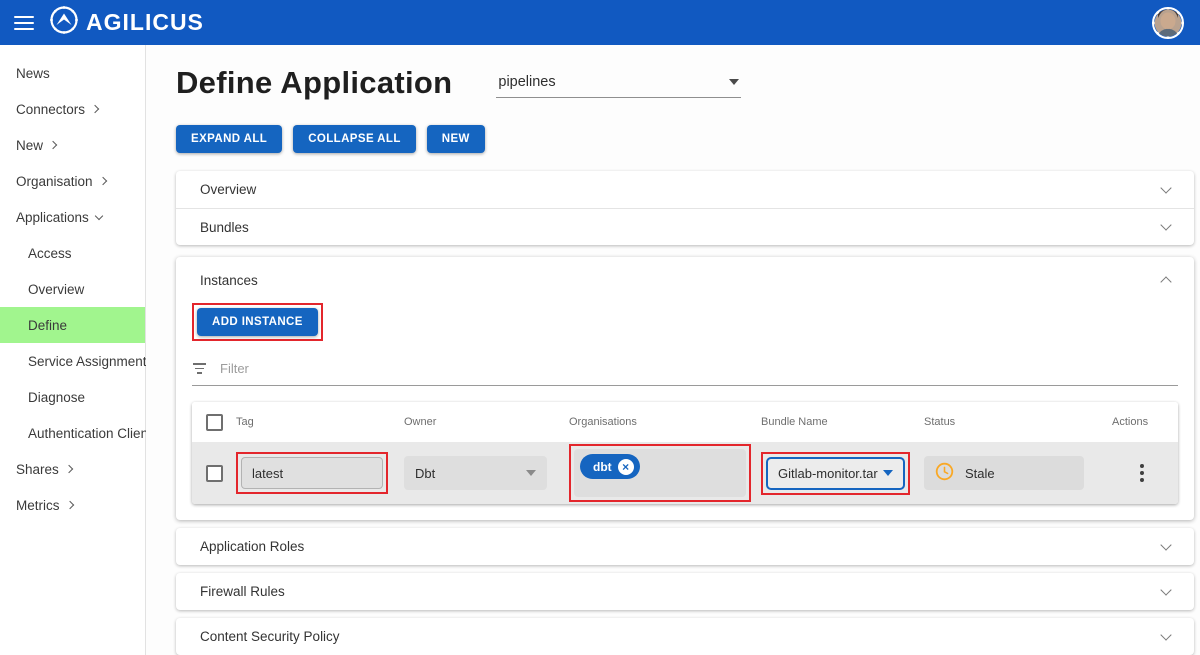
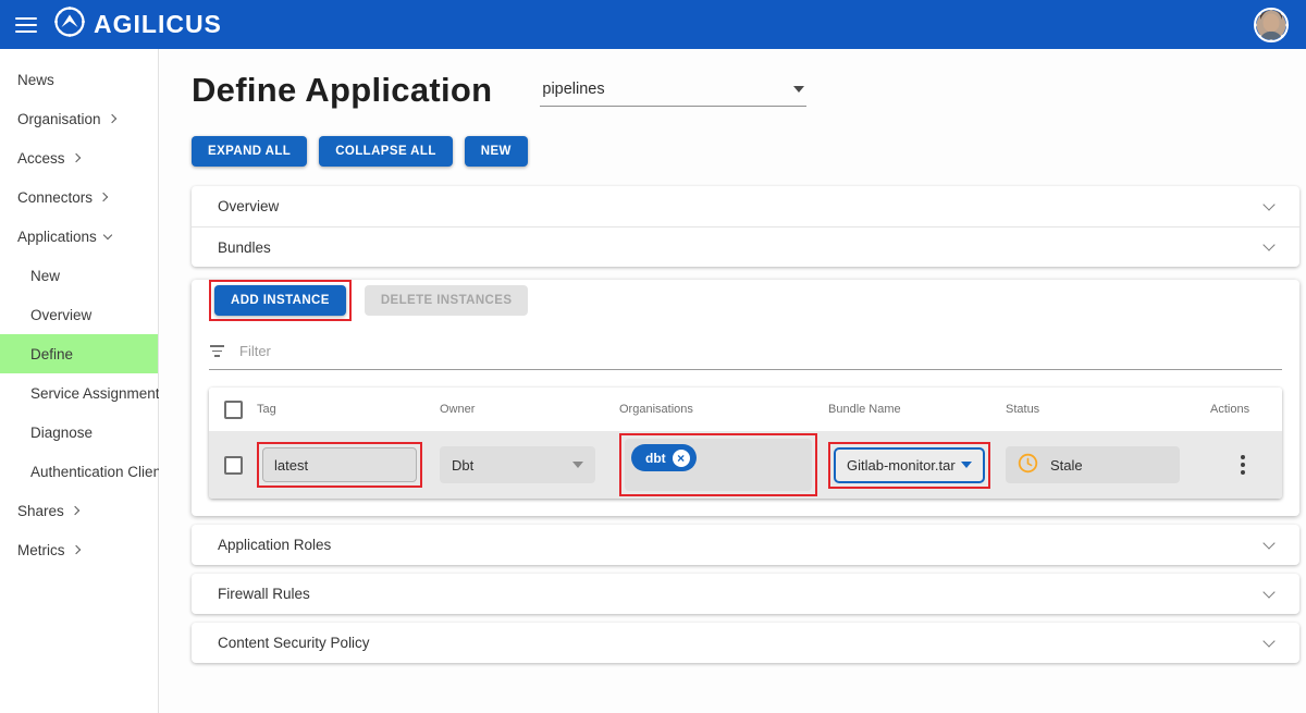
  AGILICUS
  News
- Connectors
+ Organisation
- New
+ Access
- Organisation
+ Connectors
  Applications
- Access
+ New
  Overview
  Define
  Service Assignment
  Diagnose
  Authentication Clien
  Shares
  Metrics
  Define Application
  pipelines
  EXPAND ALL
  COLLAPSE ALL
  NEW
  Overview
  Bundles
- Instances
  ADD INSTANCE
+ DELETE INSTANCES
  Filter
  Tag
  Owner
  Organisations
  Bundle Name
  Status
  Actions
  latest
  Dbt
  dbt
  ×
  Gitlab-monitor.tar
  Stale
  Application Roles
  Firewall Rules
  Content Security Policy
